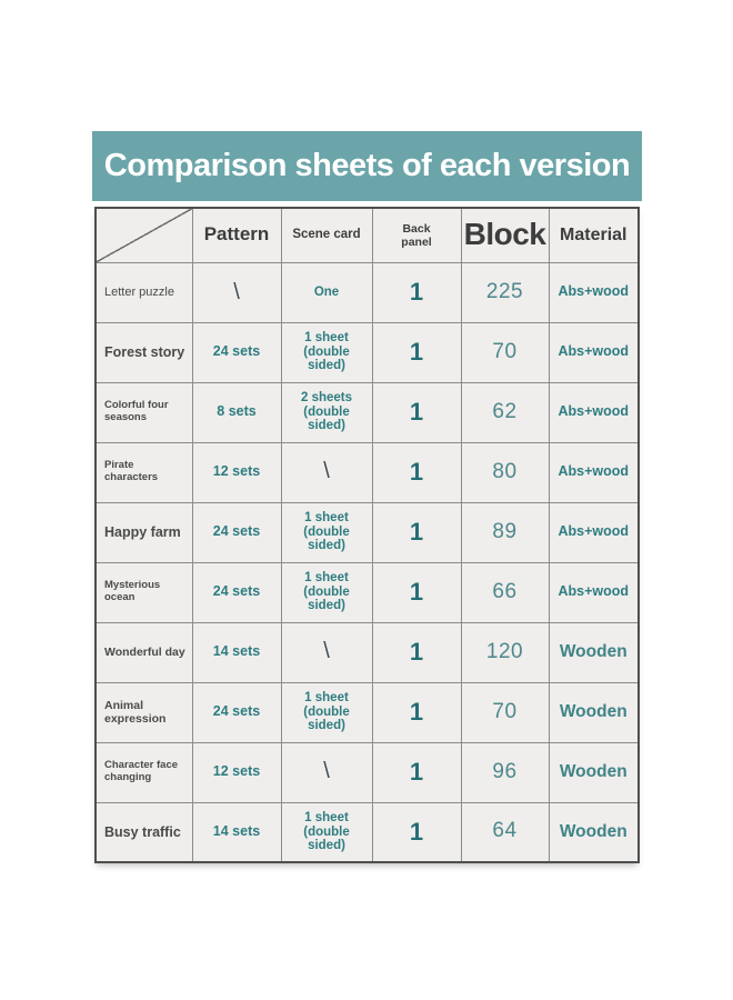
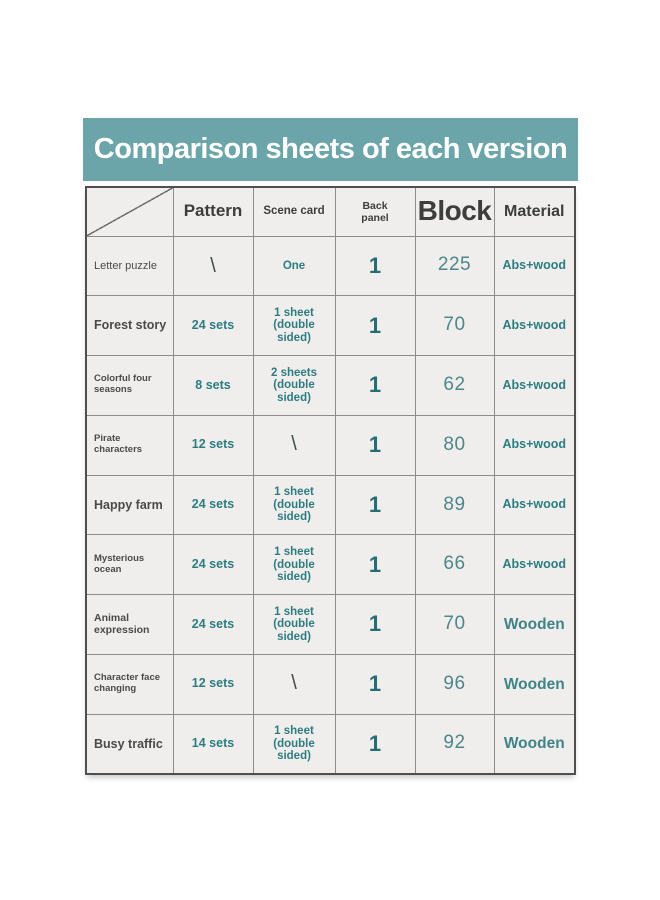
  Comparison sheets of each version
  	Pattern	Scene card	Back panel	Block	Material
  Letter puzzle	\	One	1	225	Abs+wood
  Forest story	24 sets	1 sheet (double sided)	1	70	Abs+wood
  Colorful four seasons	8 sets	2 sheets (double sided)	1	62	Abs+wood
  Pirate characters	12 sets	\	1	80	Abs+wood
  Happy farm	24 sets	1 sheet (double sided)	1	89	Abs+wood
  Mysterious ocean	24 sets	1 sheet (double sided)	1	66	Abs+wood
- Wonderful day	14 sets	\	1	120	Wooden
  Animal expression	24 sets	1 sheet (double sided)	1	70	Wooden
  Character face changing	12 sets	\	1	96	Wooden
- Busy traffic	14 sets	1 sheet (double sided)	1	64	Wooden
+ Busy traffic	14 sets	1 sheet (double sided)	1	92	Wooden
